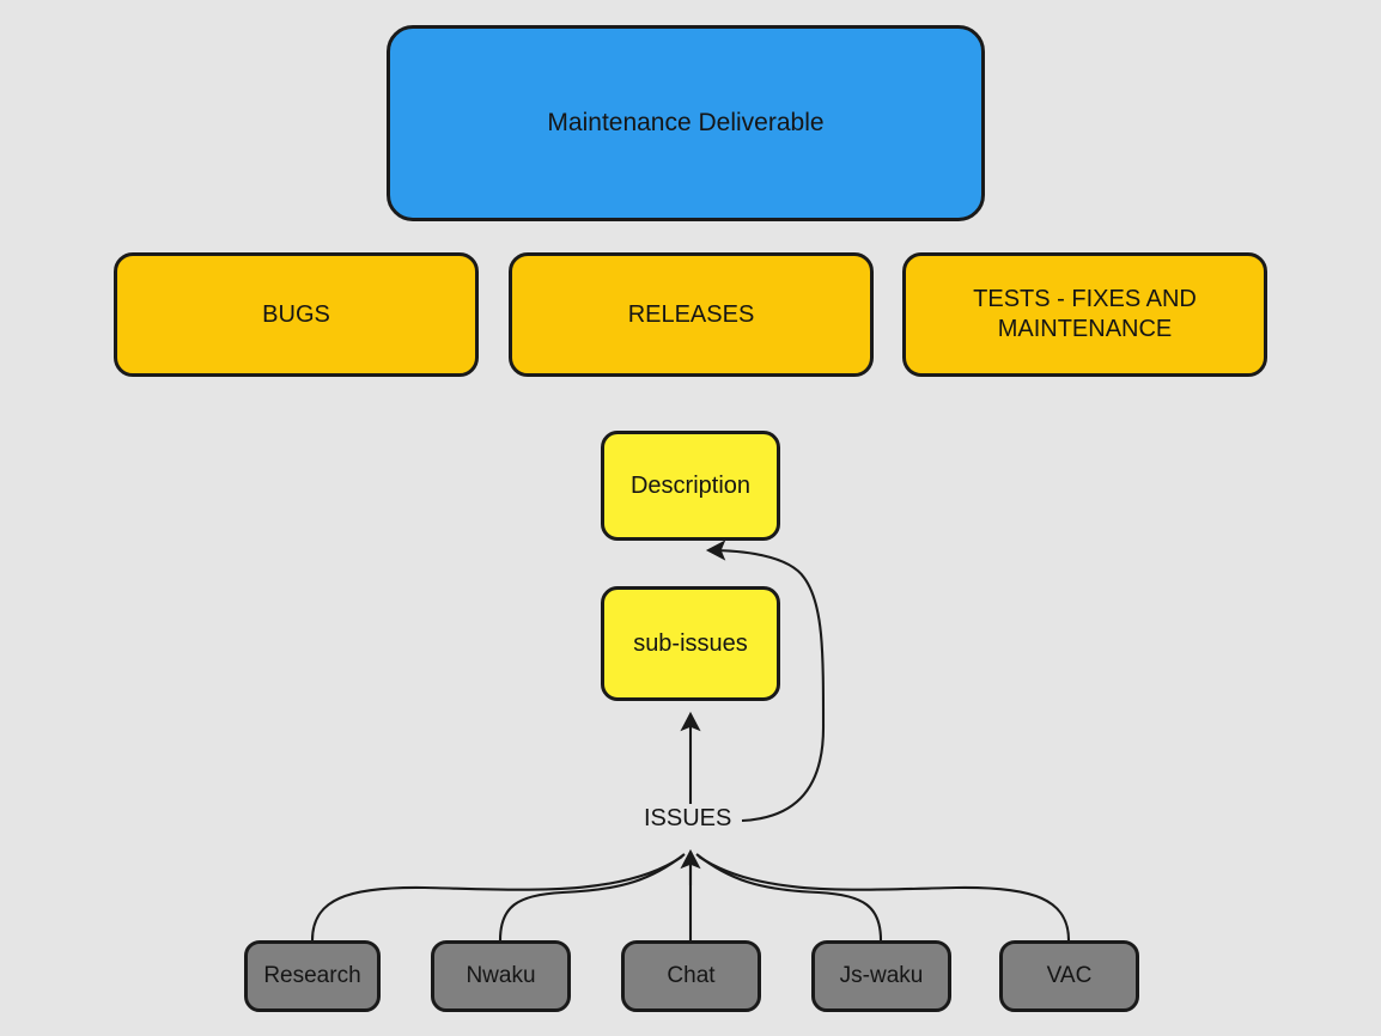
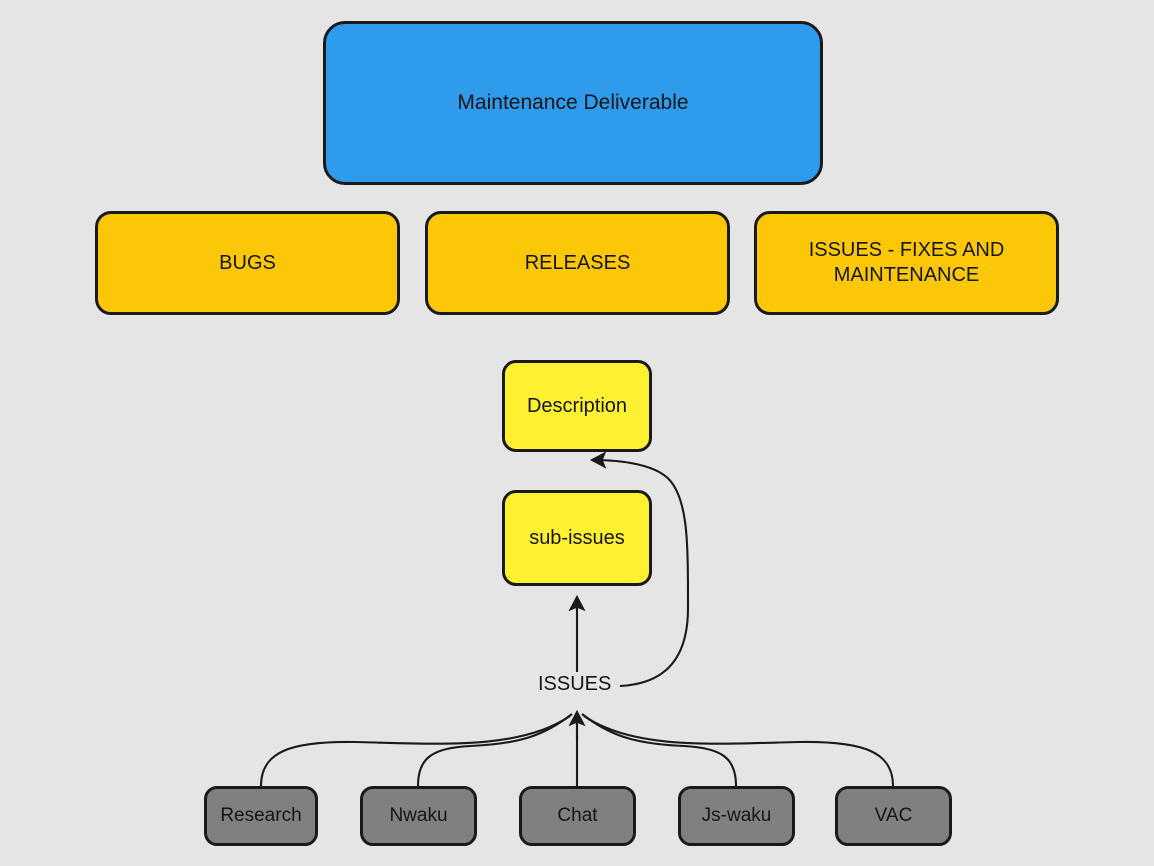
  Maintenance Deliverable
  BUGS
  RELEASES
- TESTS - FIXES AND MAINTENANCE
+ ISSUES - FIXES AND MAINTENANCE
  Description
  sub-issues
  Research
  Nwaku
  Chat
  Js-waku
  VAC
  ISSUES
